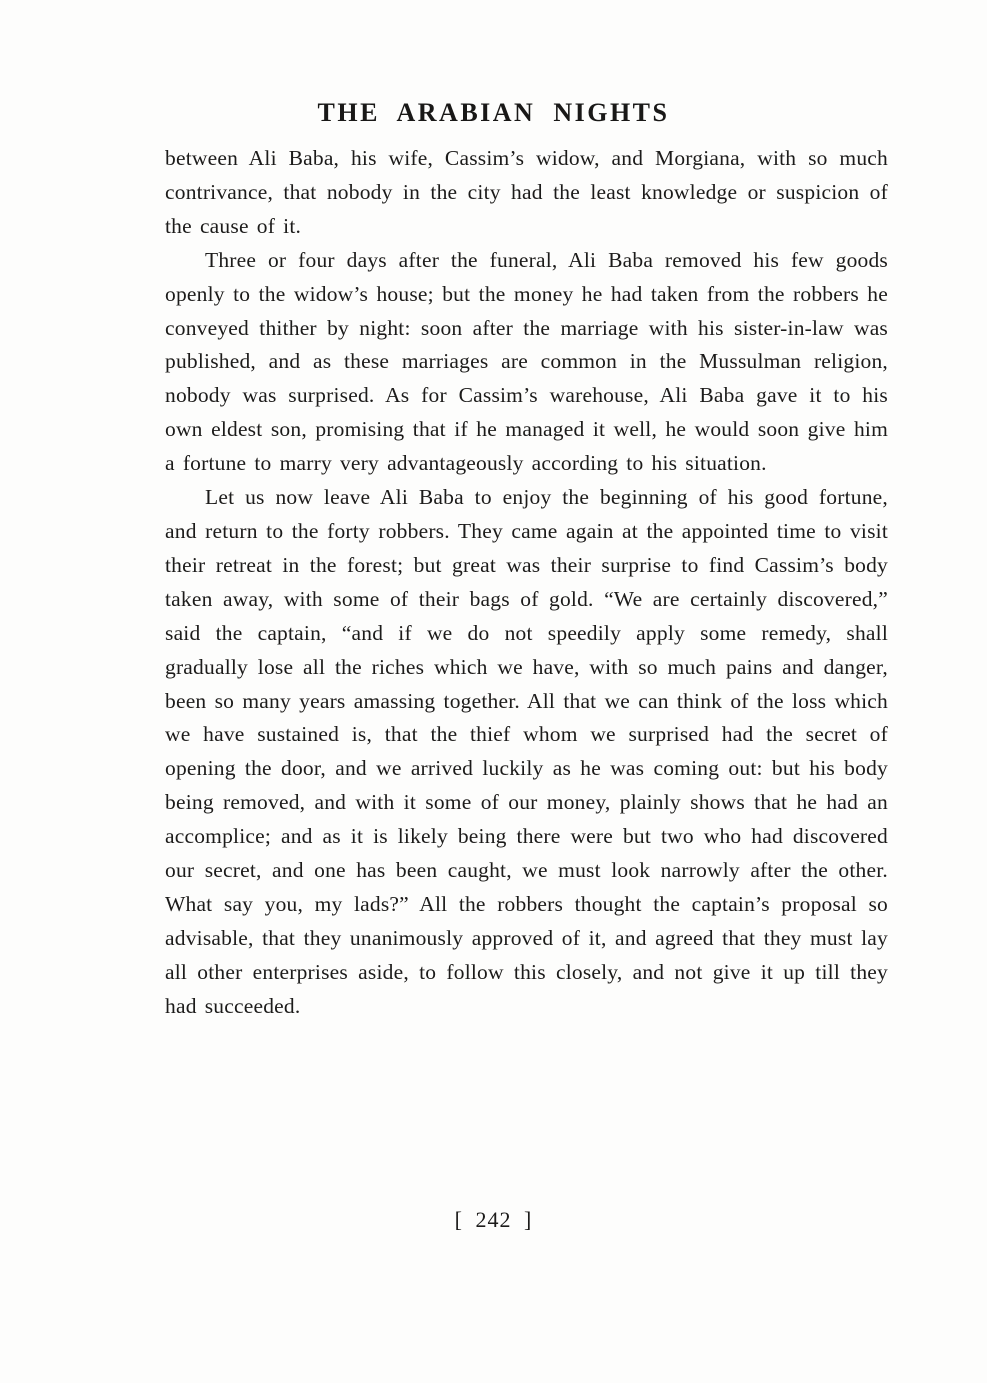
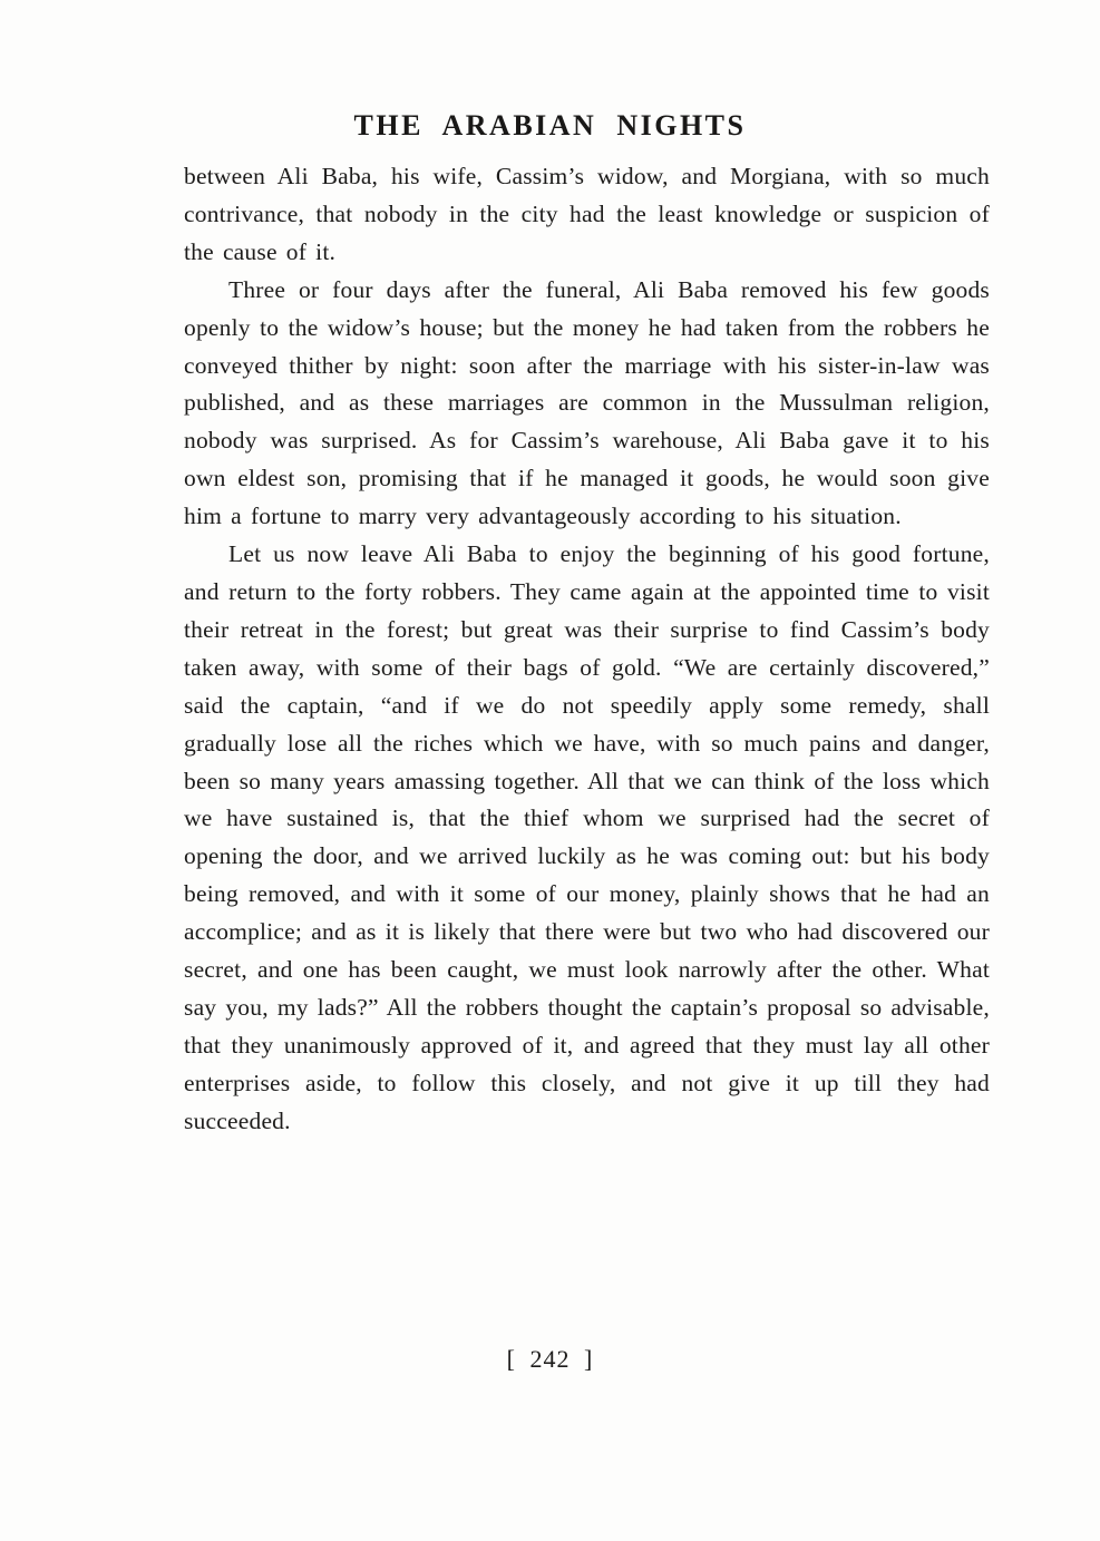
  THE ARABIAN NIGHTS
  between Ali Baba, his wife, Cassim’s widow, and Morgiana, with so much contrivance, that nobody in the city had the least knowledge or suspicion of the cause of it.
- Three or four days after the funeral, Ali Baba removed his few goods openly to the widow’s house; but the money he had taken from the robbers he conveyed thither by night: soon after the marriage with his sister-in-law was published, and as these marriages are common in the Mussulman religion, nobody was surprised. As for Cassim’s warehouse, Ali Baba gave it to his own eldest son, promising that if he managed it well, he would soon give him a fortune to marry very advantageously according to his situation.
+ Three or four days after the funeral, Ali Baba removed his few goods openly to the widow’s house; but the money he had taken from the robbers he conveyed thither by night: soon after the marriage with his sister-in-law was published, and as these marriages are common in the Mussulman religion, nobody was surprised. As for Cassim’s warehouse, Ali Baba gave it to his own eldest son, promising that if he managed it goods, he would soon give him a fortune to marry very advantageously according to his situation.
- Let us now leave Ali Baba to enjoy the beginning of his good fortune, and return to the forty robbers. They came again at the appointed time to visit their retreat in the forest; but great was their surprise to find Cassim’s body taken away, with some of their bags of gold. “We are certainly discovered,” said the captain, “and if we do not speedily apply some remedy, shall gradually lose all the riches which we have, with so much pains and danger, been so many years amassing together. All that we can think of the loss which we have sustained is, that the thief whom we surprised had the secret of opening the door, and we arrived luckily as he was coming out: but his body being removed, and with it some of our money, plainly shows that he had an accomplice; and as it is likely being there were but two who had discovered our secret, and one has been caught, we must look narrowly after the other. What say you, my lads?” All the robbers thought the captain’s proposal so advisable, that they unanimously approved of it, and agreed that they must lay all other enterprises aside, to follow this closely, and not give it up till they had succeeded.
+ Let us now leave Ali Baba to enjoy the beginning of his good fortune, and return to the forty robbers. They came again at the appointed time to visit their retreat in the forest; but great was their surprise to find Cassim’s body taken away, with some of their bags of gold. “We are certainly discovered,” said the captain, “and if we do not speedily apply some remedy, shall gradually lose all the riches which we have, with so much pains and danger, been so many years amassing together. All that we can think of the loss which we have sustained is, that the thief whom we surprised had the secret of opening the door, and we arrived luckily as he was coming out: but his body being removed, and with it some of our money, plainly shows that he had an accomplice; and as it is likely that there were but two who had discovered our secret, and one has been caught, we must look narrowly after the other. What say you, my lads?” All the robbers thought the captain’s proposal so advisable, that they unanimously approved of it, and agreed that they must lay all other enterprises aside, to follow this closely, and not give it up till they had succeeded.
  [ 242 ]
